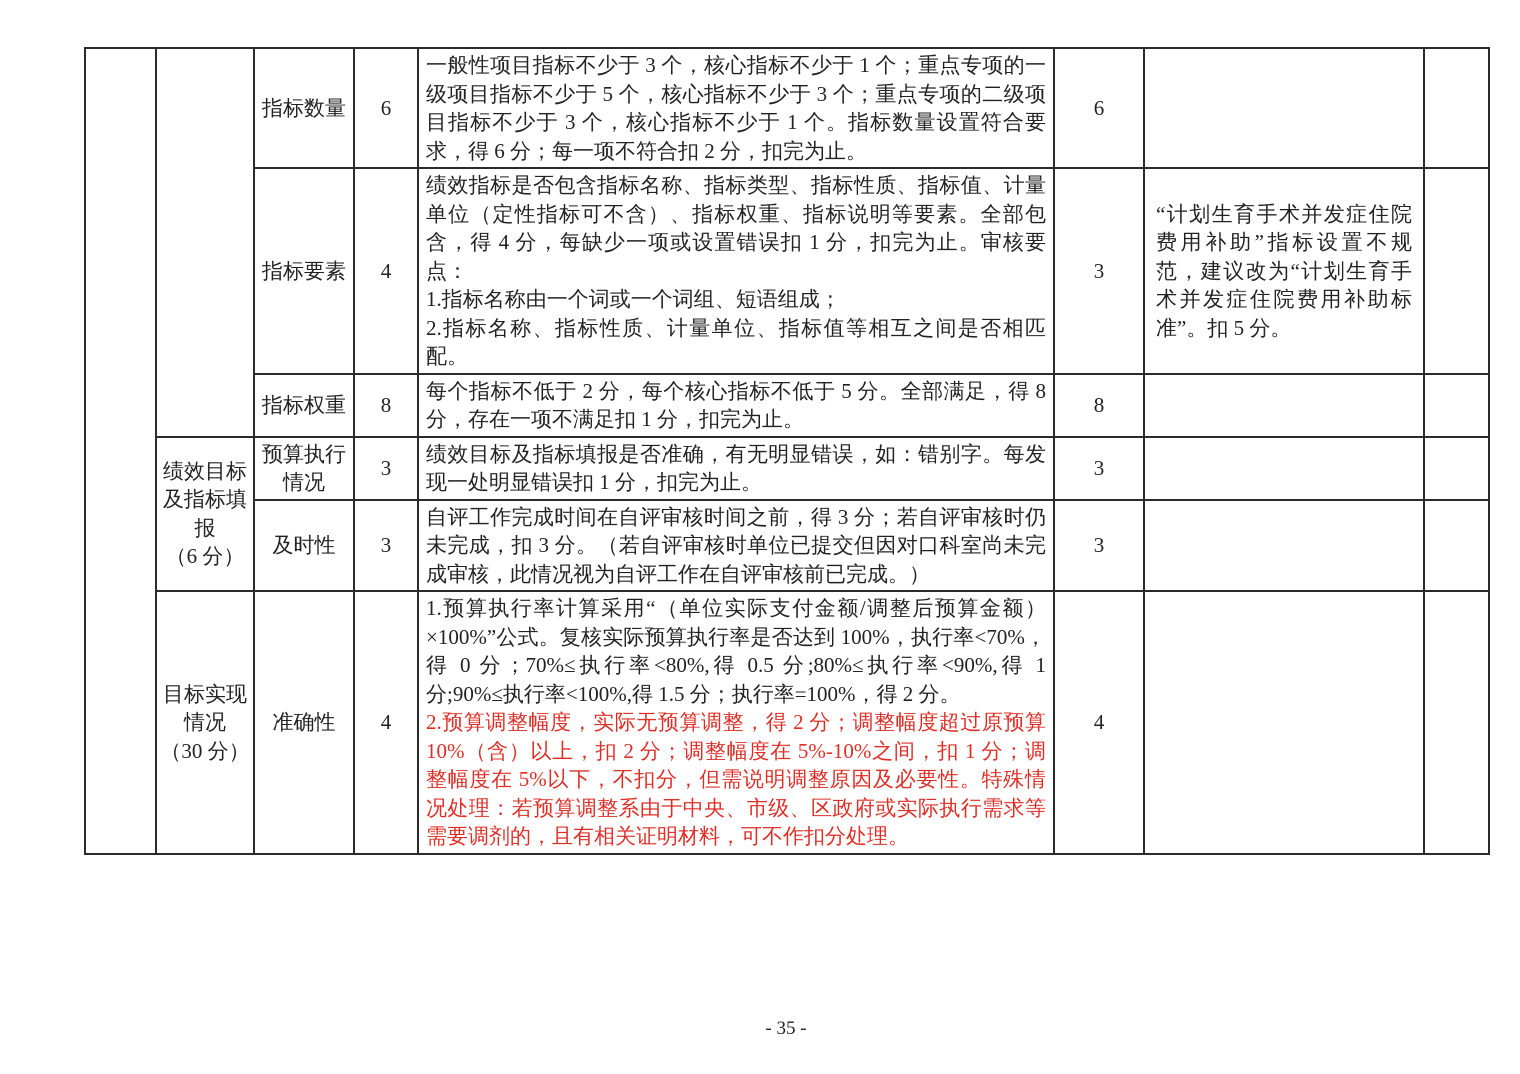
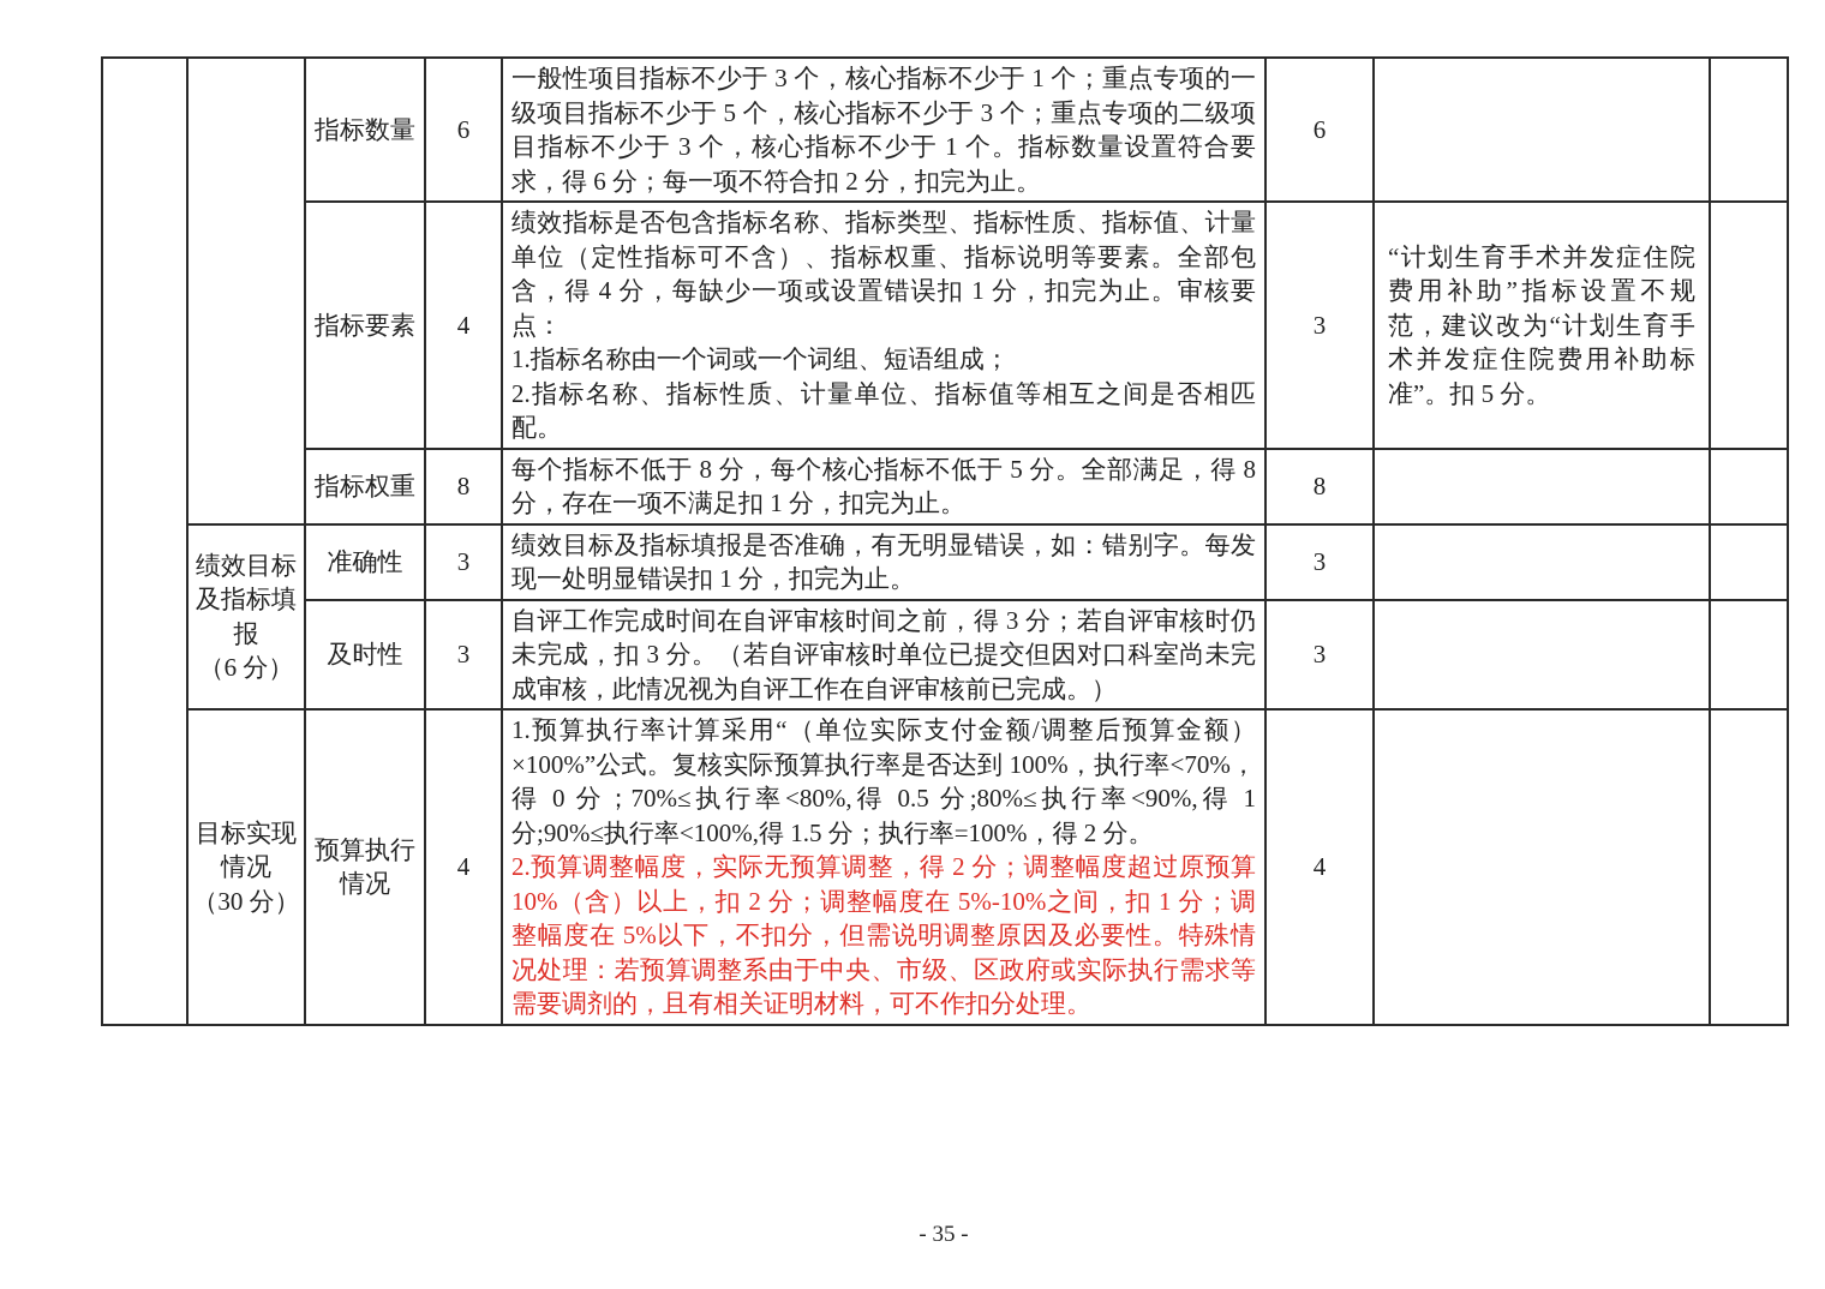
  		指标数量	6	一般性项目指标不少于 3 个，核心指标不少于 1 个；重点专项的一级项目指标不少于 5 个，核心指标不少于 3 个；重点专项的二级项目指标不少于 3 个，核心指标不少于 1 个。指标数量设置符合要求，得 6 分；每一项不符合扣 2 分，扣完为止。	6
  指标要素	4	绩效指标是否包含指标名称、指标类型、指标性质、指标值、计量单位（定性指标可不含）、指标权重、指标说明等要素。全部包含，得 4 分，每缺少一项或设置错误扣 1 分，扣完为止。审核要点： 1.指标名称由一个词或一个词组、短语组成； 2.指标名称、指标性质、计量单位、指标值等相互之间是否相匹配。	3	“计划生育手术并发症住院费用补助”指标设置不规范，建议改为“计划生育手术并发症住院费用补助标准”。扣 5 分。
- 指标权重	8	每个指标不低于 2 分，每个核心指标不低于 5 分。全部满足，得 8 分，存在一项不满足扣 1 分，扣完为止。	8
+ 指标权重	8	每个指标不低于 8 分，每个核心指标不低于 5 分。全部满足，得 8 分，存在一项不满足扣 1 分，扣完为止。	8
- 绩效目标 及指标填 报 （6 分）	预算执行 情况	3	绩效目标及指标填报是否准确，有无明显错误，如：错别字。每发现一处明显错误扣 1 分，扣完为止。	3
+ 绩效目标 及指标填 报 （6 分）	准确性	3	绩效目标及指标填报是否准确，有无明显错误，如：错别字。每发现一处明显错误扣 1 分，扣完为止。	3
  及时性	3	自评工作完成时间在自评审核时间之前，得 3 分；若自评审核时仍未完成，扣 3 分。（若自评审核时单位已提交但因对口科室尚未完成审核，此情况视为自评工作在自评审核前已完成。）	3
- 目标实现 情况 （30 分）	准确性	4	1.预算执行率计算采用“（单位实际支付金额/调整后预算金额）×100%”公式。复核实际预算执行率是否达到 100%，执行率<70%，得 0 分；70%≤执行率<80%,得 0.5 分;80%≤执行率<90%,得 1 分;90%≤执行率<100%,得 1.5 分；执行率=100%，得 2 分。 2.预算调整幅度，实际无预算调整，得 2 分；调整幅度超过原预算 10%（含）以上，扣 2 分；调整幅度在 5%-10%之间，扣 1 分；调整幅度在 5%以下，不扣分，但需说明调整原因及必要性。特殊情况处理：若预算调整系由于中央、市级、区政府或实际执行需求等需要调剂的，且有相关证明材料，可不作扣分处理。	4
+ 目标实现 情况 （30 分）	预算执行 情况	4	1.预算执行率计算采用“（单位实际支付金额/调整后预算金额）×100%”公式。复核实际预算执行率是否达到 100%，执行率<70%，得 0 分；70%≤执行率<80%,得 0.5 分;80%≤执行率<90%,得 1 分;90%≤执行率<100%,得 1.5 分；执行率=100%，得 2 分。 2.预算调整幅度，实际无预算调整，得 2 分；调整幅度超过原预算 10%（含）以上，扣 2 分；调整幅度在 5%-10%之间，扣 1 分；调整幅度在 5%以下，不扣分，但需说明调整原因及必要性。特殊情况处理：若预算调整系由于中央、市级、区政府或实际执行需求等需要调剂的，且有相关证明材料，可不作扣分处理。	4
  - 35 -
